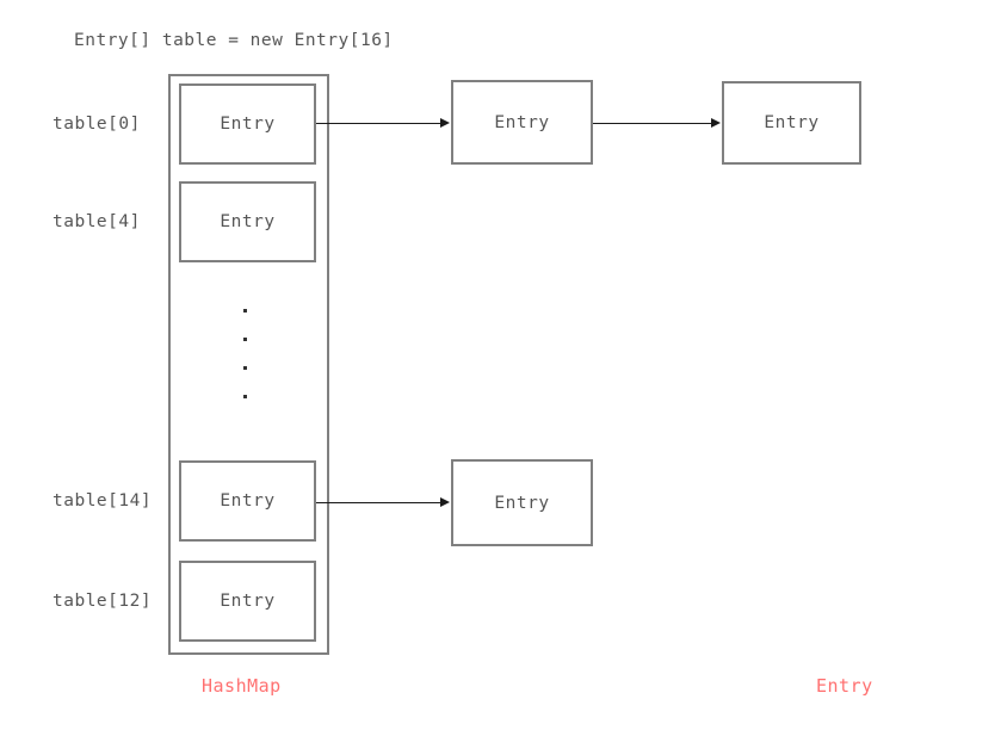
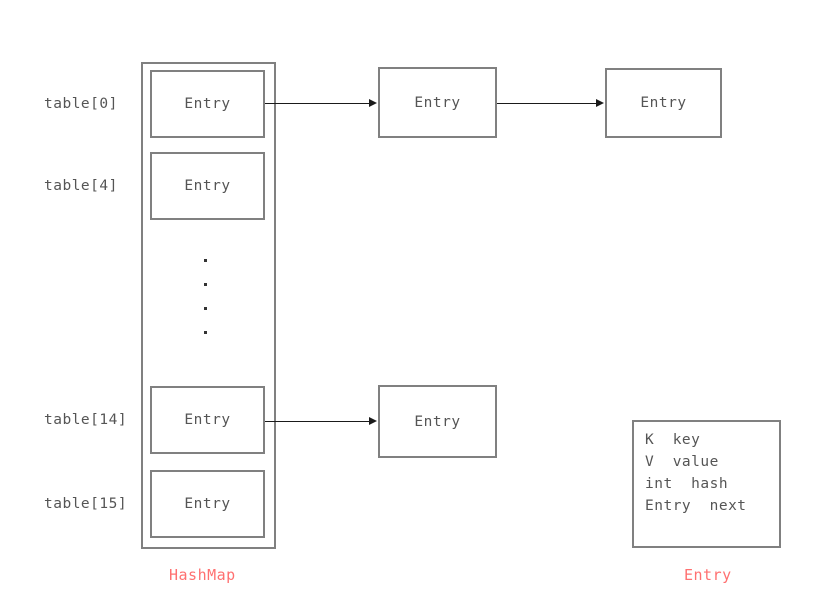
- Entry[] table = new Entry[16]
  table[0]
  table[4]
  table[14]
- table[12]
+ table[15]
  Entry
  Entry
  Entry
  Entry
  Entry
  Entry
  Entry
+ K key
+ V value
+ int hash
+ Entry next
  HashMap
  Entry
